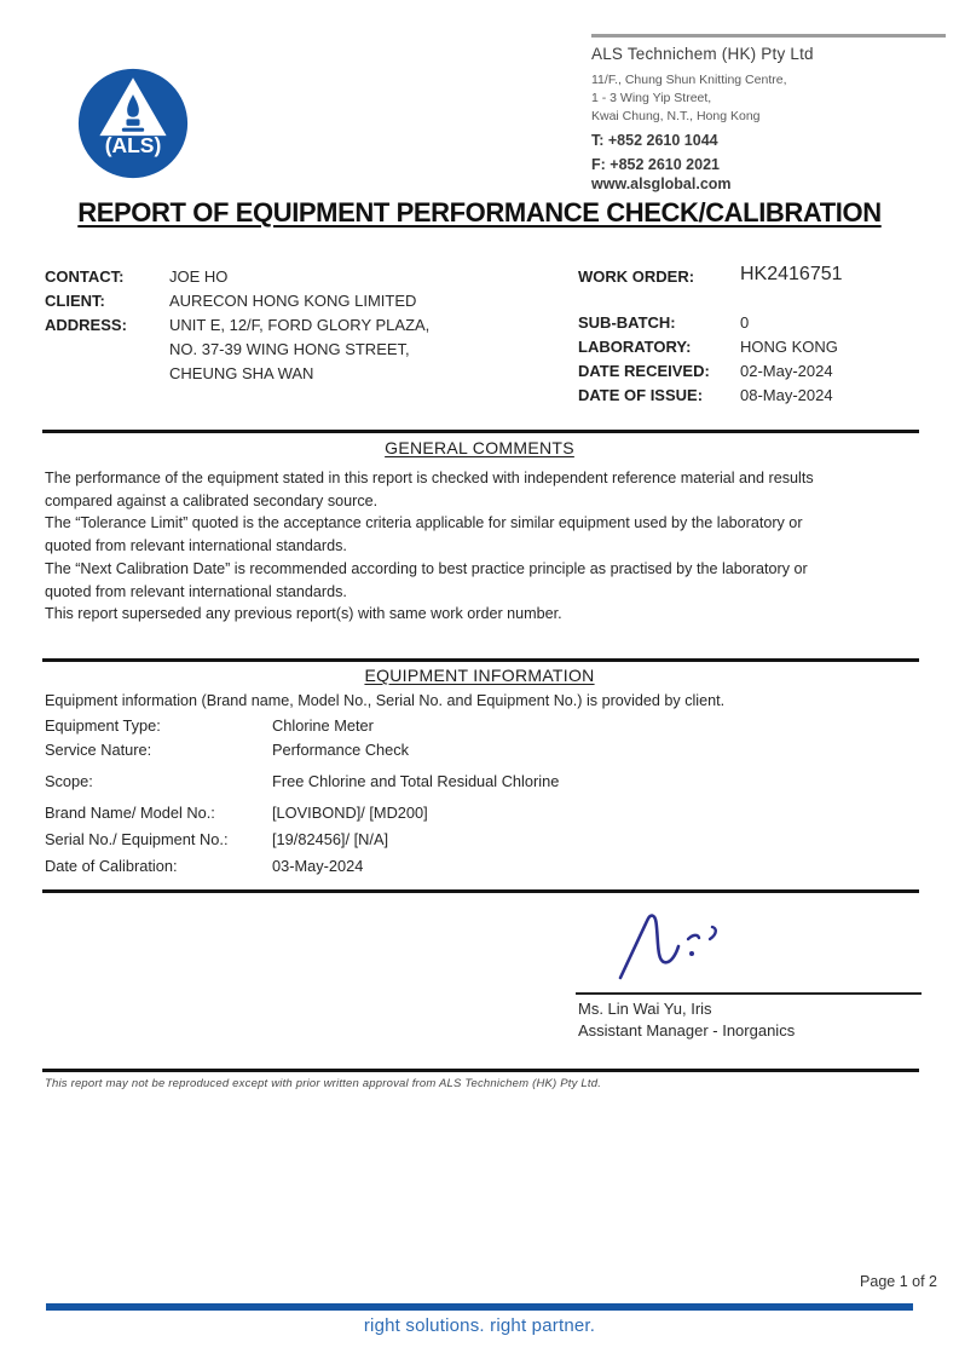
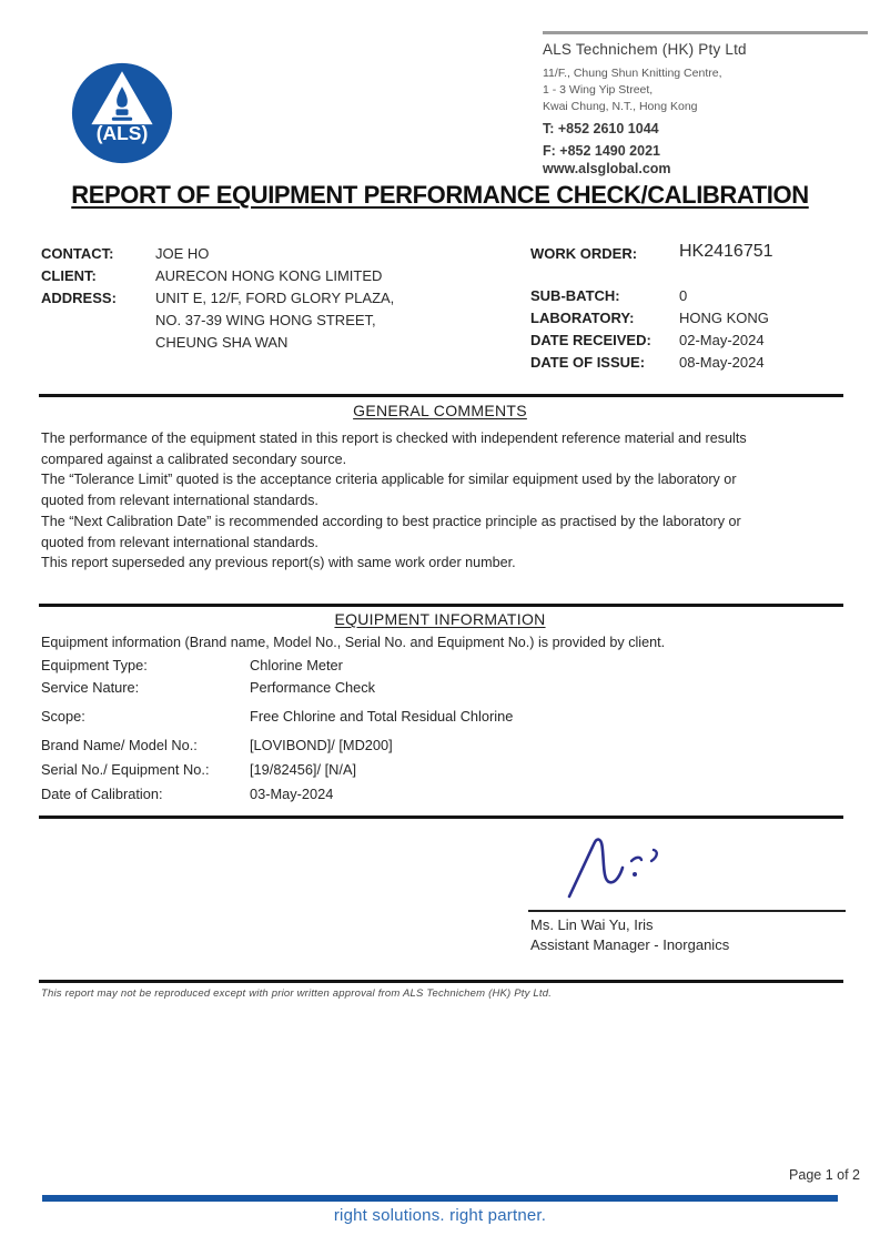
  (ALS)
  ALS Technichem (HK) Pty Ltd
  11/F., Chung Shun Knitting Centre,
  1 - 3 Wing Yip Street,
  Kwai Chung, N.T., Hong Kong
  T: +852 2610 1044
- F: +852 2610 2021
+ F: +852 1490 2021
  www.alsglobal.com
  REPORT OF EQUIPMENT PERFORMANCE CHECK/CALIBRATION
  CONTACT:
  JOE HO
  CLIENT:
  AURECON HONG KONG LIMITED
  ADDRESS:
  UNIT E, 12/F, FORD GLORY PLAZA,
  NO. 37-39 WING HONG STREET,
  CHEUNG SHA WAN
  WORK ORDER:
  HK2416751
  SUB-BATCH:
  0
  LABORATORY:
  HONG KONG
  DATE RECEIVED:
  02-May-2024
  DATE OF ISSUE:
  08-May-2024
  GENERAL COMMENTS
  The performance of the equipment stated in this report is checked with independent reference material and results compared against a calibrated secondary source.
  The “Tolerance Limit” quoted is the acceptance criteria applicable for similar equipment used by the laboratory or quoted from relevant international standards.
  The “Next Calibration Date” is recommended according to best practice principle as practised by the laboratory or quoted from relevant international standards.
  This report superseded any previous report(s) with same work order number.
  EQUIPMENT INFORMATION
  Equipment information (Brand name, Model No., Serial No. and Equipment No.) is provided by client.
  Equipment Type:
  Chlorine Meter
  Service Nature:
  Performance Check
  Scope:
  Free Chlorine and Total Residual Chlorine
  Brand Name/ Model No.:
  [LOVIBOND]/ [MD200]
  Serial No./ Equipment No.:
  [19/82456]/ [N/A]
  Date of Calibration:
  03-May-2024
  Ms. Lin Wai Yu, Iris
  Assistant Manager - Inorganics
  This report may not be reproduced except with prior written approval from ALS Technichem (HK) Pty Ltd.
  Page 1 of 2
  right solutions. right partner.
